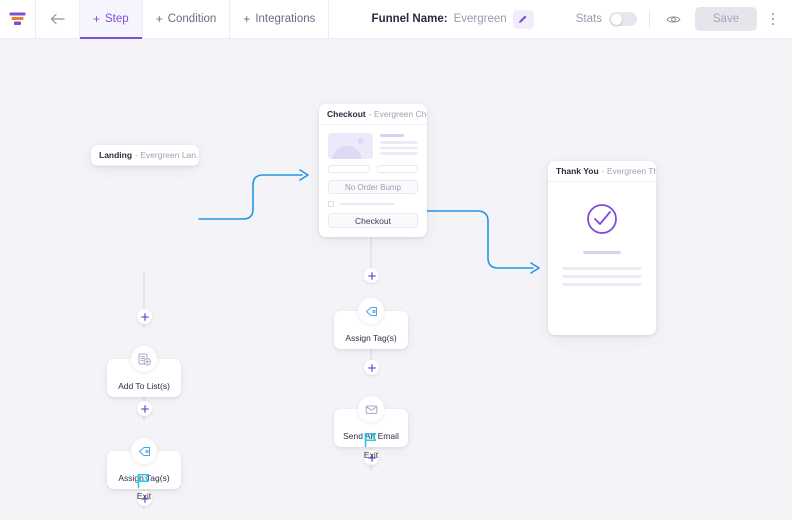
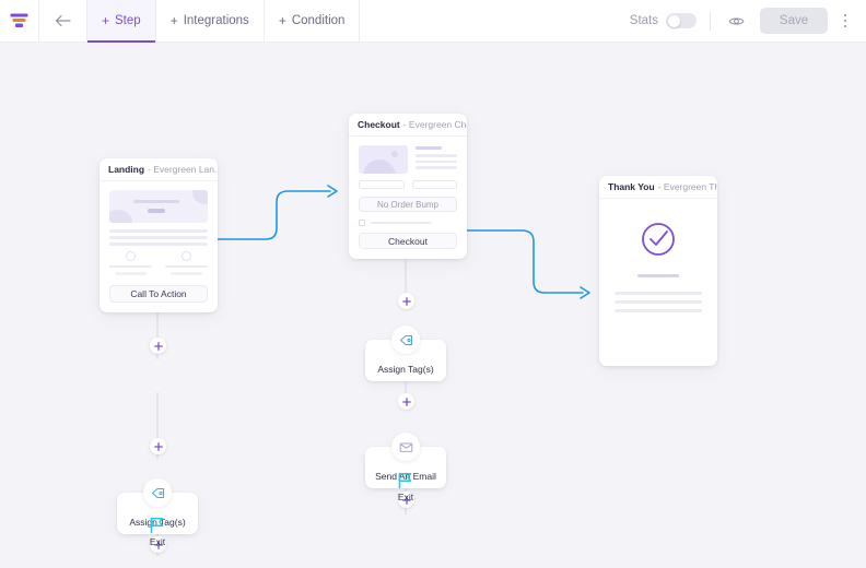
  +
  Step
  +
- Condition
+ Integrations
  +
- Integrations
+ Condition
- Funnel Name:
- Evergreen
  Stats
  Save
  Landing
  - Evergreen Lan.
+ Call To Action
  Checkout
  - Evergreen Ch
  No Order Bump
  Checkout
  Thank You
  - Evergreen Th
- Add To List(s)
  Assign Tag(s)
  Exit
  Assign Tag(s)
  Send A Email
  Exit
